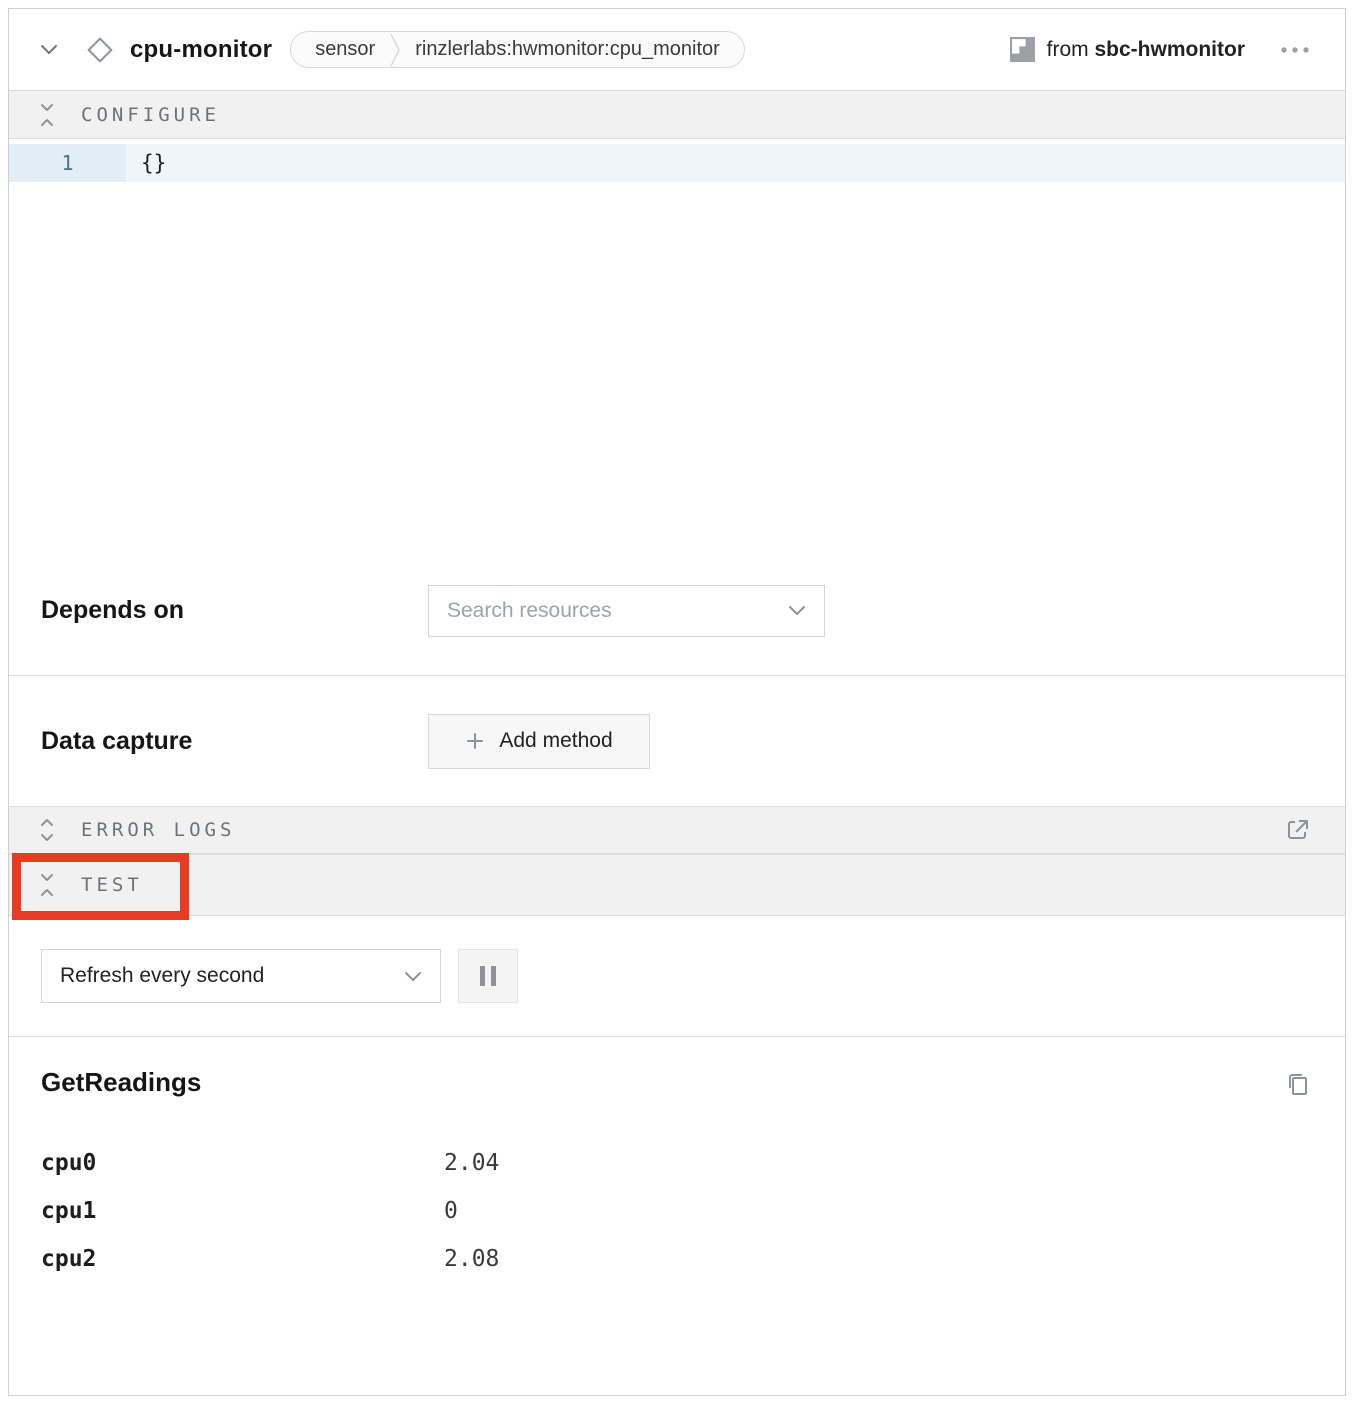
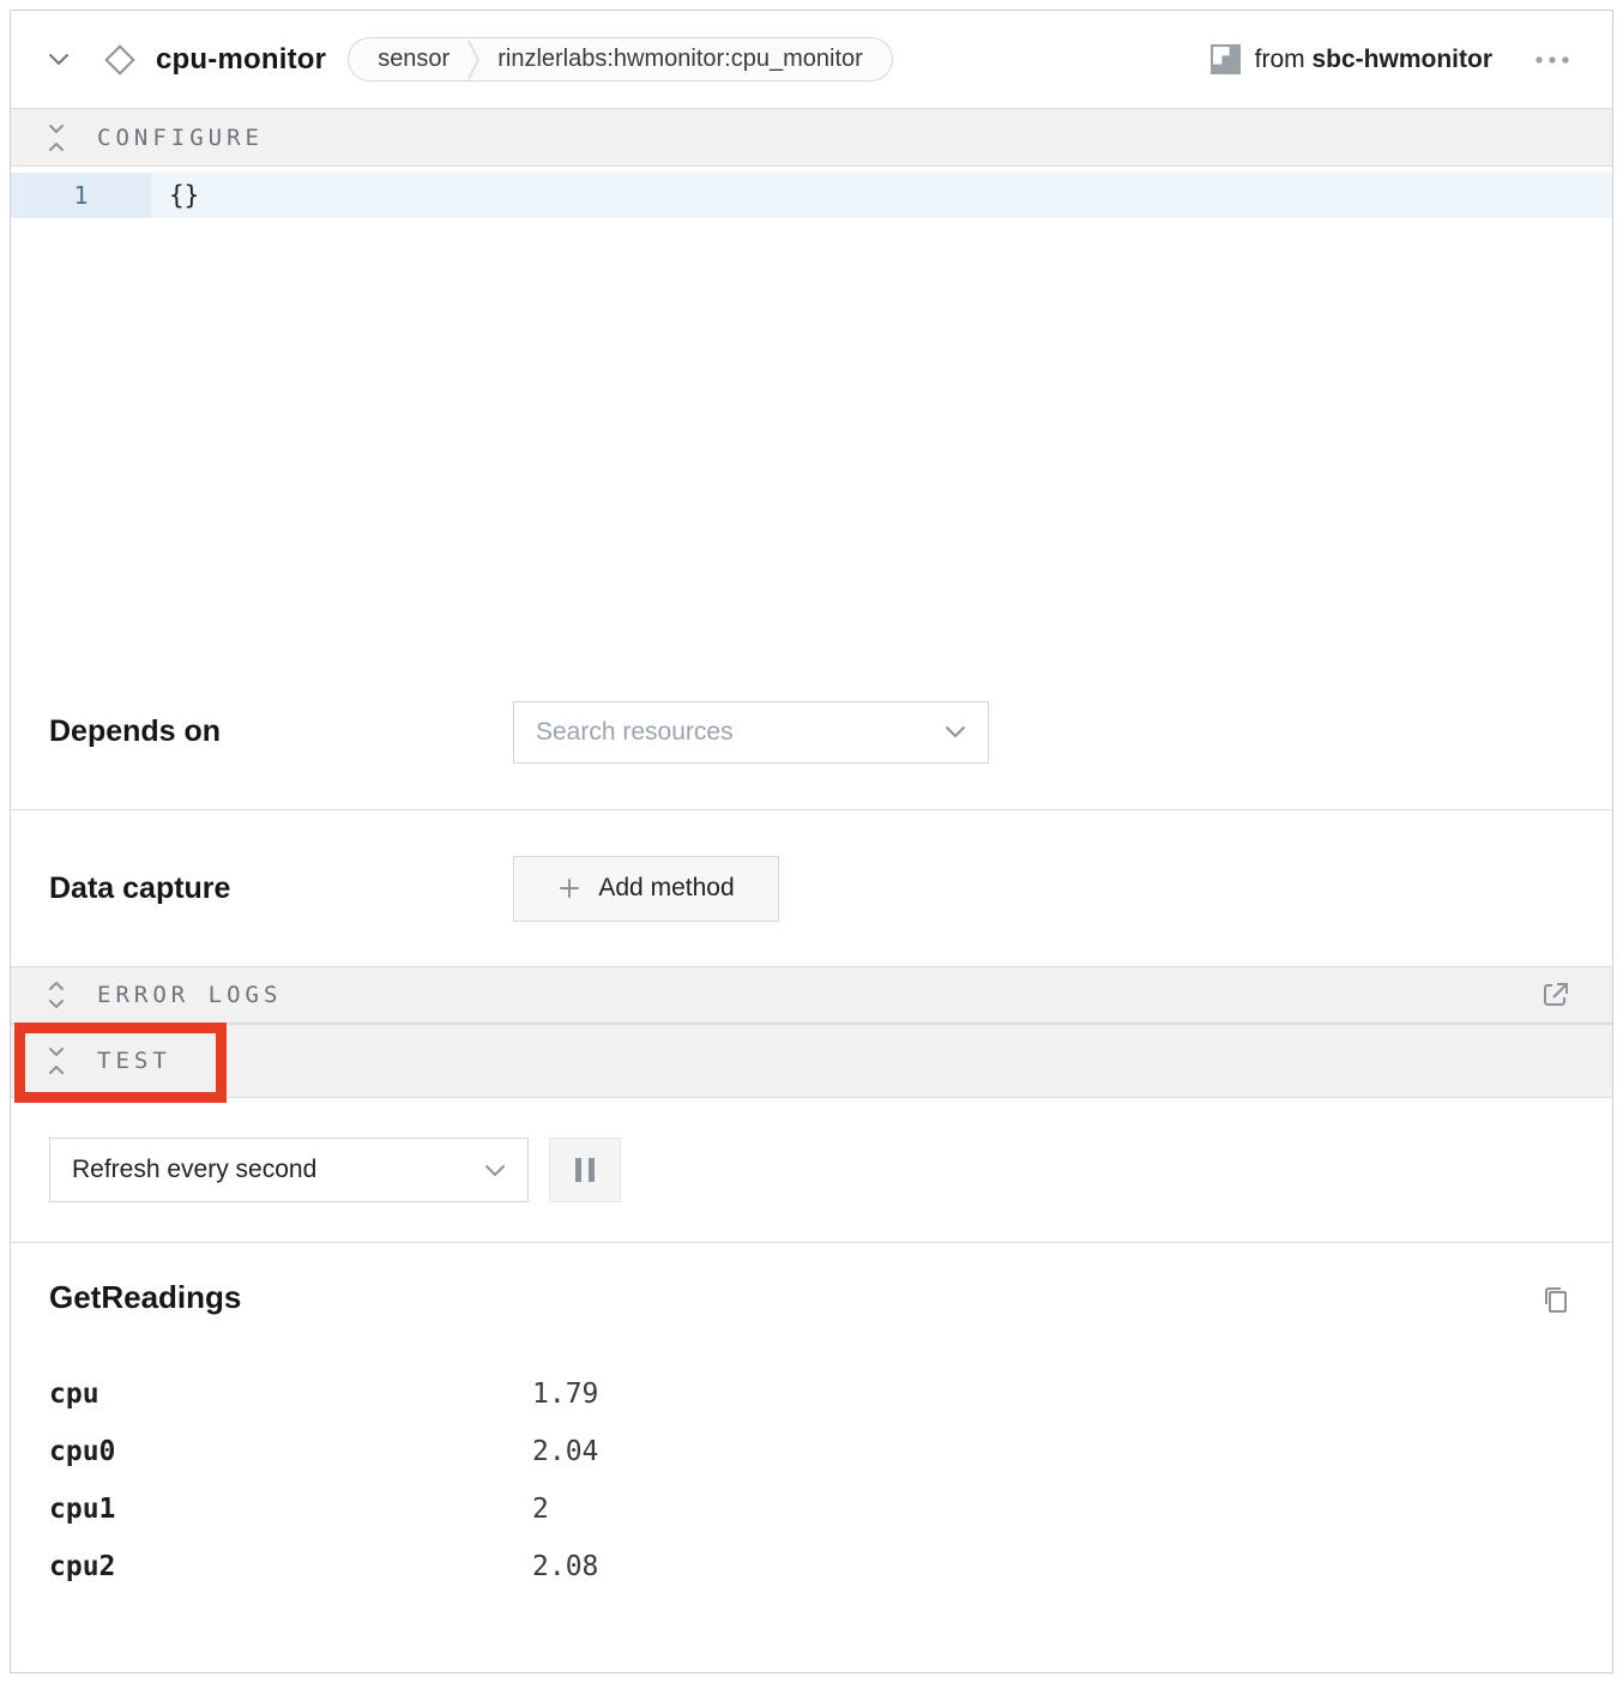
  cpu-monitor
  sensor
  rinzlerlabs:hwmonitor:cpu_monitor
  from sbc-hwmonitor
  CONFIGURE
  1
  {}
  Depends on
  Search resources
  Data capture
  Add method
  ERROR LOGS
  TEST
  Refresh every second
  GetReadings
+ cpu
+ 1.79
  cpu0
  2.04
  cpu1
- 0
+ 2
  cpu2
  2.08
